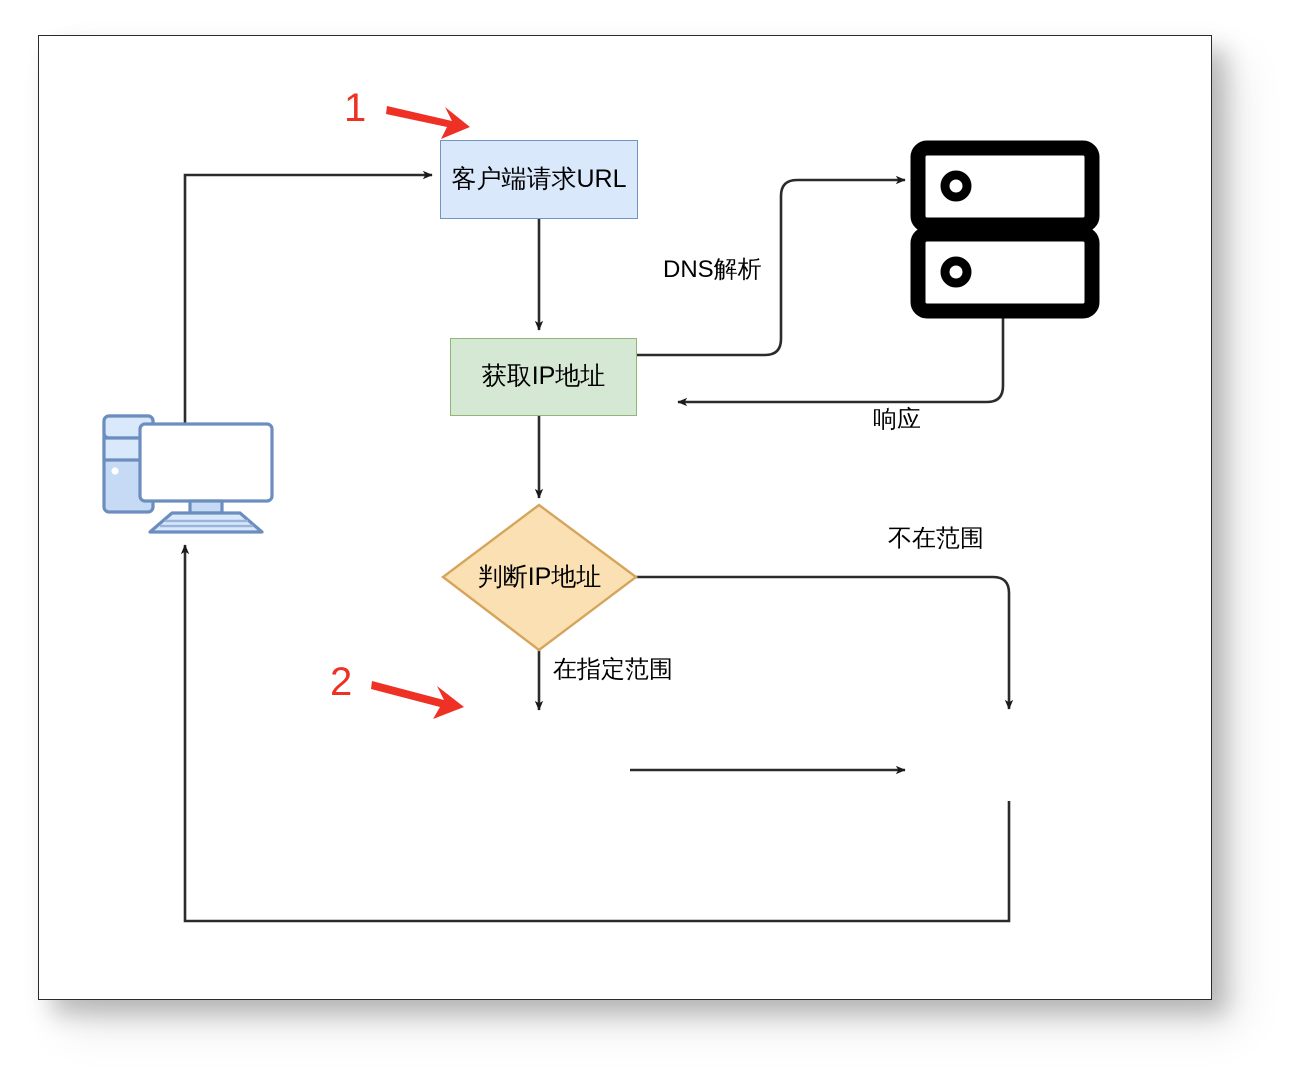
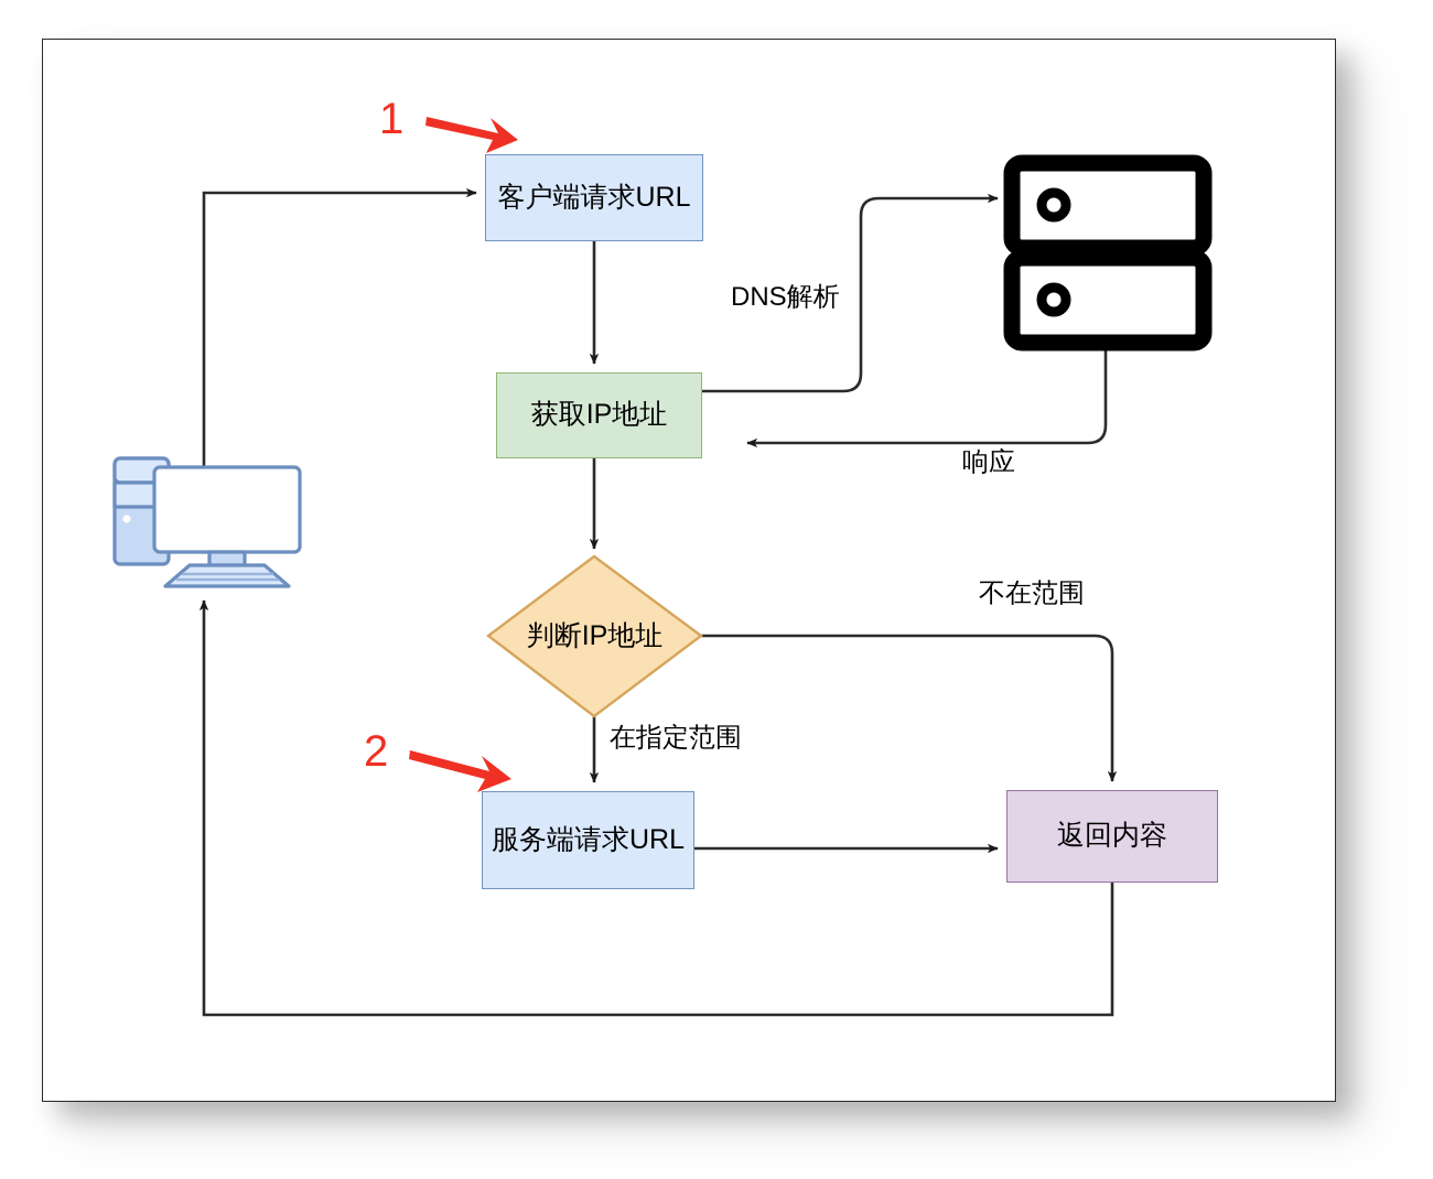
  客户端请求URL
  获取IP地址
  判断IP地址
+ 服务端请求URL
+ 返回内容
  DNS解析
  响应
  不在范围
  在指定范围
  1
  2
